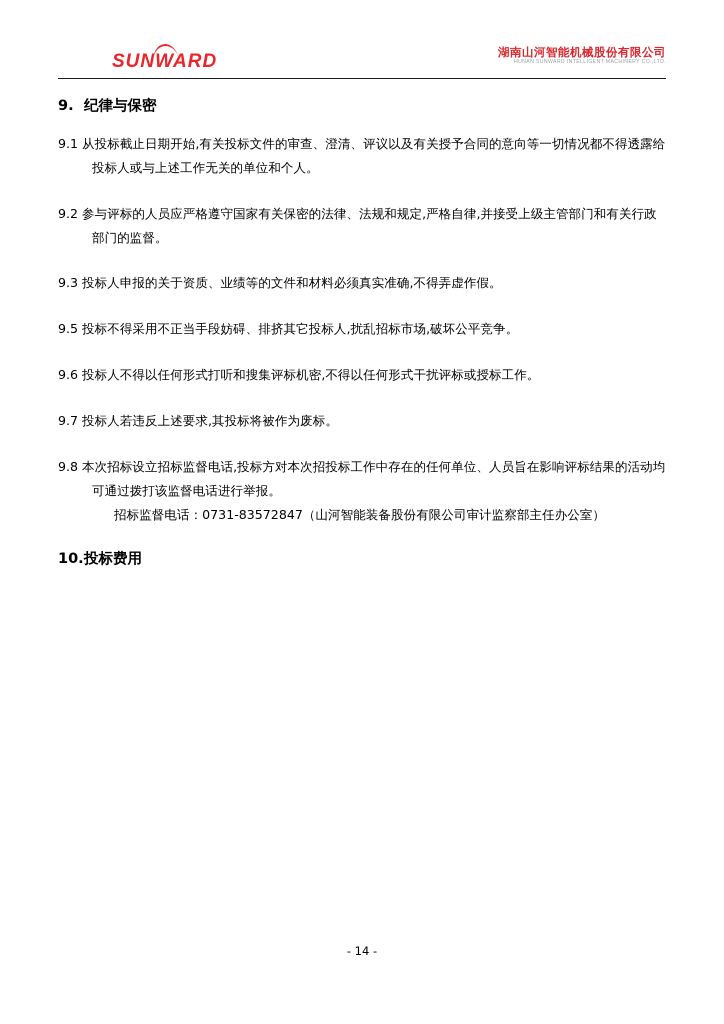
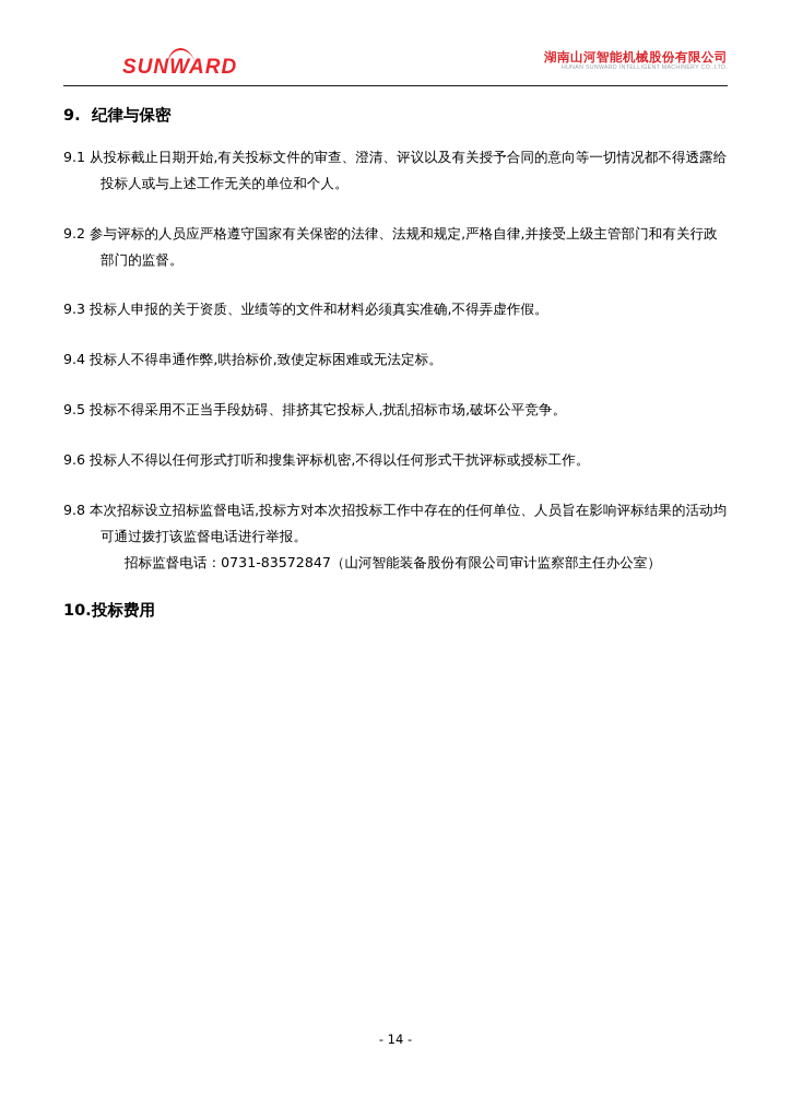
  SUNWARD
  湖南山河智能机械股份有限公司
  9. 纪律与保密
  9.1 从投标截止日期开始,有关投标文件的审查、澄清、评议以及有关授予合同的意向等一切情况都不得透露给投标人或与上述工作无关的单位和个人。
  9.2 参与评标的人员应严格遵守国家有关保密的法律、法规和规定,严格自律,并接受上级主管部门和有关行政部门的监督。
  9.3 投标人申报的关于资质、业绩等的文件和材料必须真实准确,不得弄虚作假。
+ 9.4 投标人不得串通作弊,哄抬标价,致使定标困难或无法定标。
  9.5 投标不得采用不正当手段妨碍、排挤其它投标人,扰乱招标市场,破坏公平竞争。
  9.6 投标人不得以任何形式打听和搜集评标机密,不得以任何形式干扰评标或授标工作。
- 9.7 投标人若违反上述要求,其投标将被作为废标。
  9.8 本次招标设立招标监督电话,投标方对本次招投标工作中存在的任何单位、人员旨在影响评标结果的活动均可通过拨打该监督电话进行举报。
  招标监督电话：0731-83572847（山河智能装备股份有限公司审计监察部主任办公室）
  10.投标费用
  - 14 -
